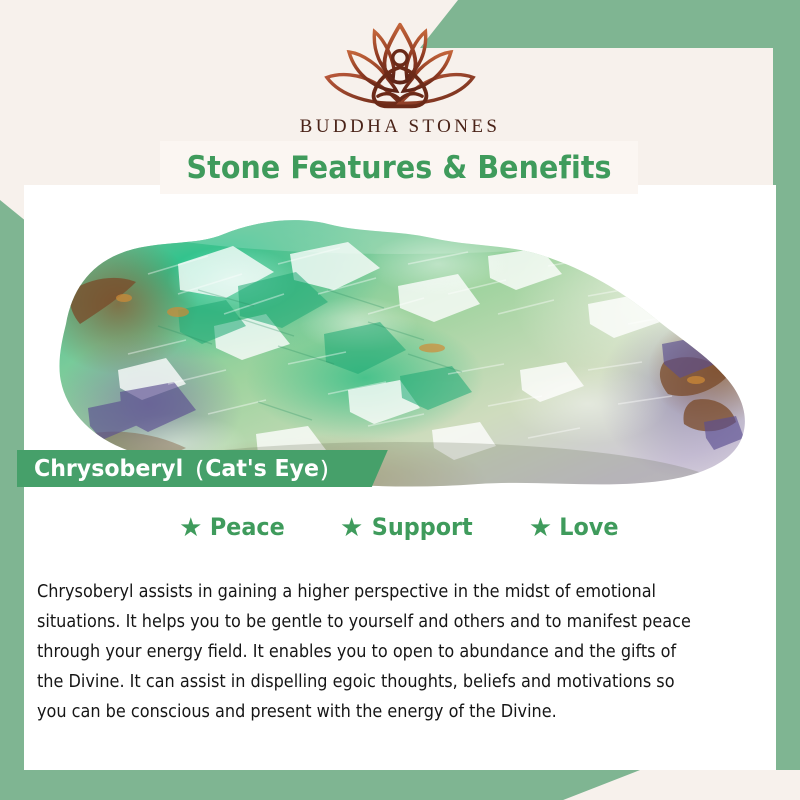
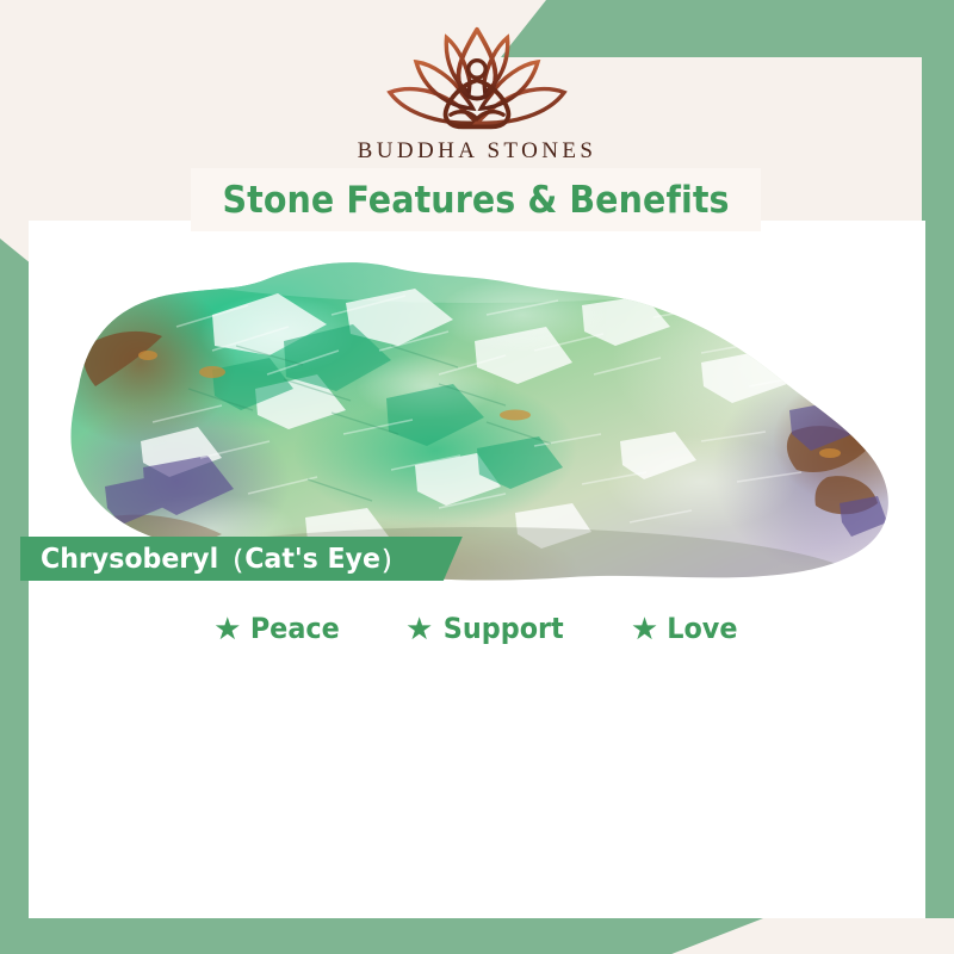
  BUDDHA STONES
  Stone Features & Benefits
  Chrysoberyl（Cat's Eye）
  ★
  Peace
  ★
  Support
  ★
  Love
- Chrysoberyl assists in gaining a higher perspective in the midst of emotional situations. It helps you to be gentle to yourself and others and to manifest peace through your energy field. It enables you to open to abundance and the gifts of the Divine. It can assist in dispelling egoic thoughts, beliefs and motivations so you can be conscious and present with the energy of the Divine.
